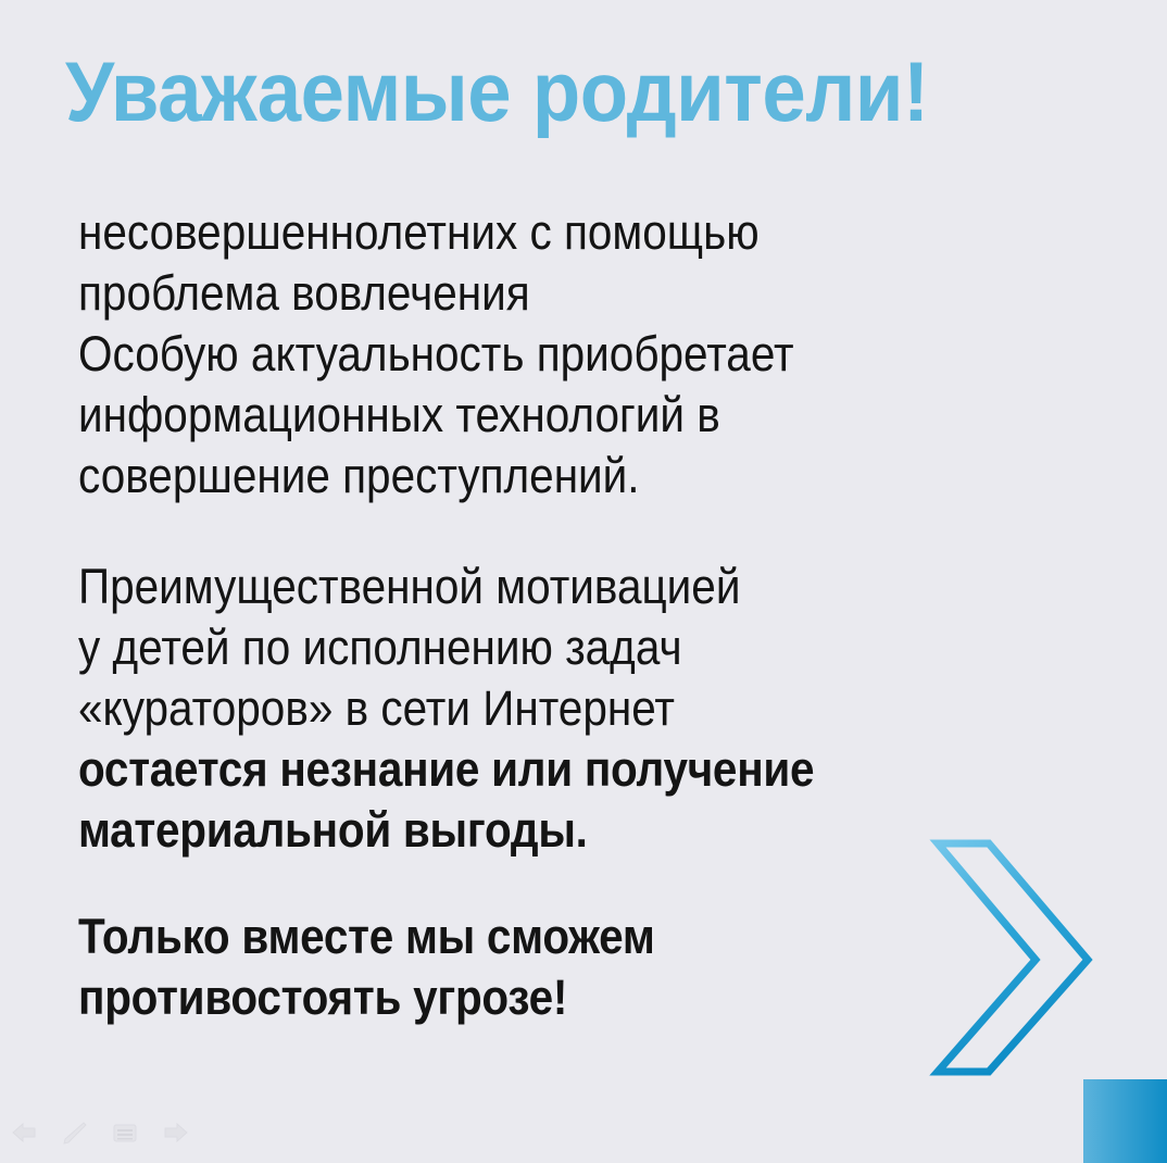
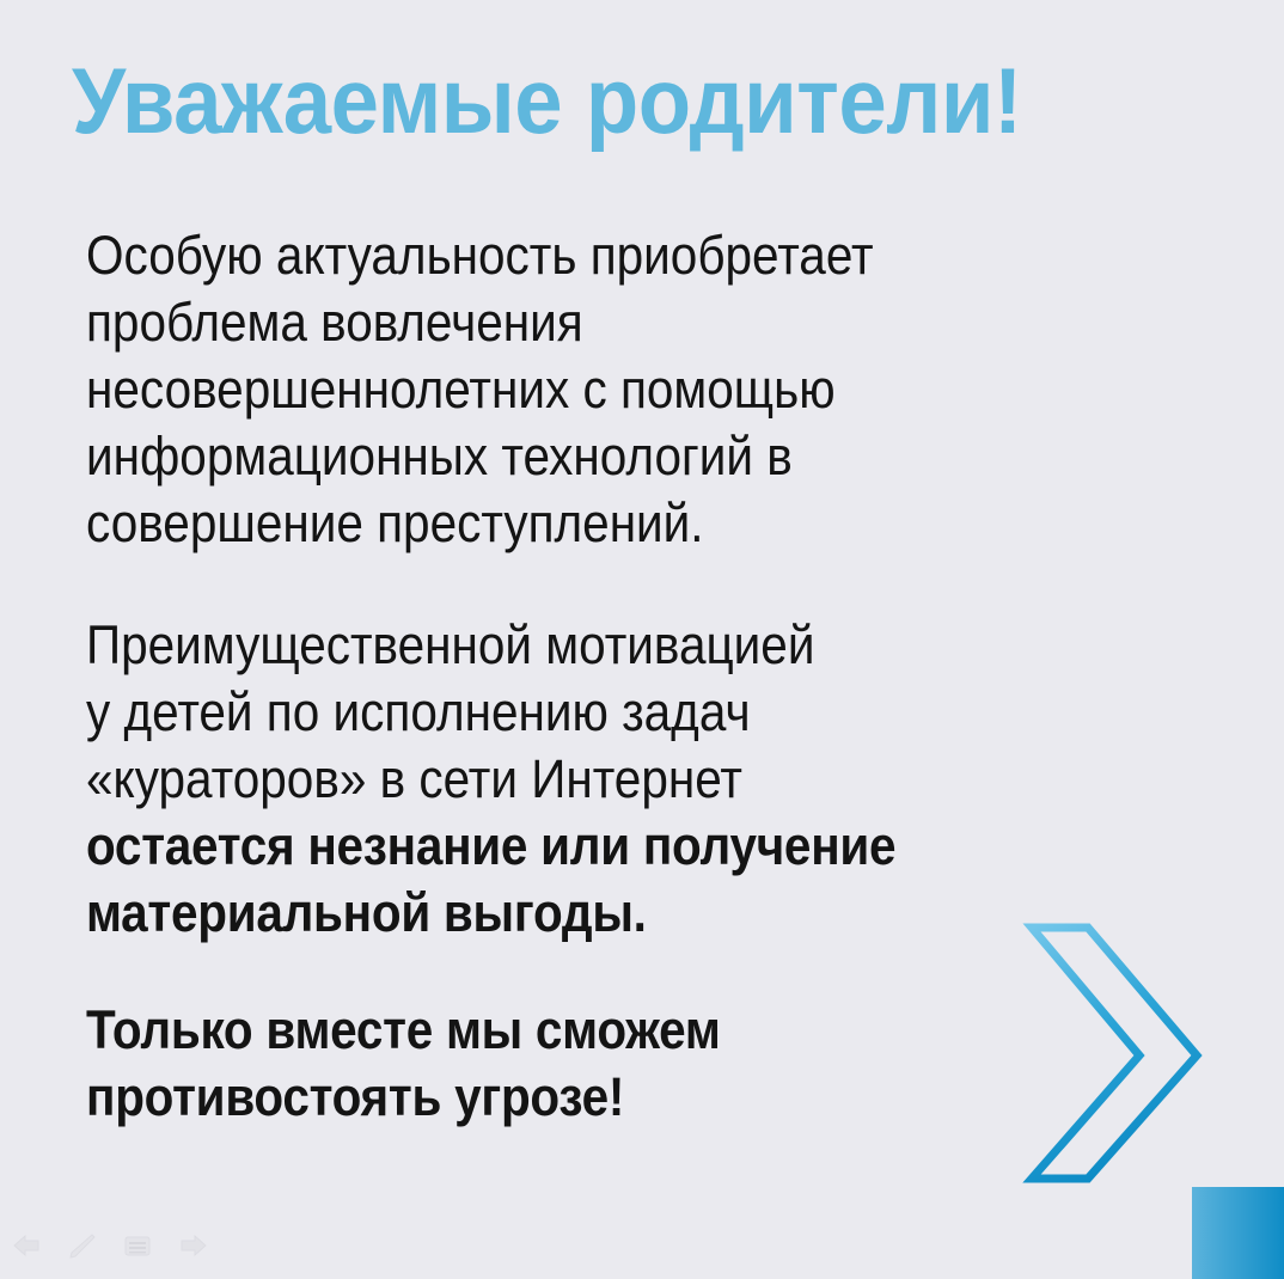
  Уважаемые родители!
- несовершеннолетних с помощью
+ Особую актуальность приобретает
  проблема вовлечения
- Особую актуальность приобретает
+ несовершеннолетних с помощью
  информационных технологий в
  совершение преступлений.
  Преимущественной мотивацией
  у детей по исполнению задач
  «кураторов» в сети Интернет
  остается незнание или получение
  материальной выгоды.
  Только вместе мы сможем
  противостоять угрозе!
